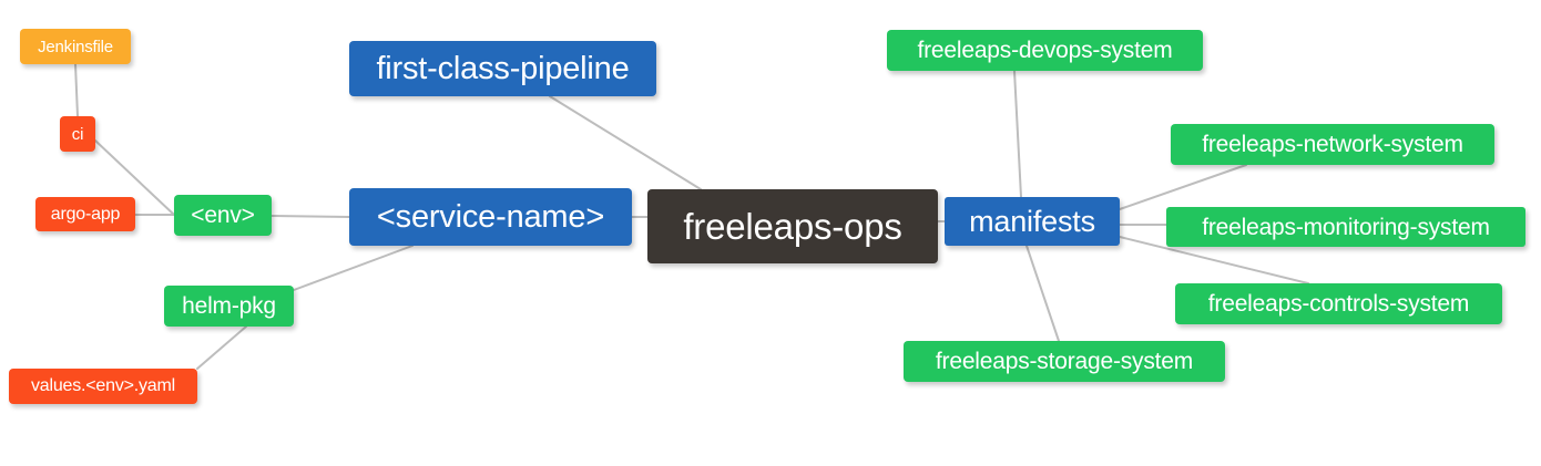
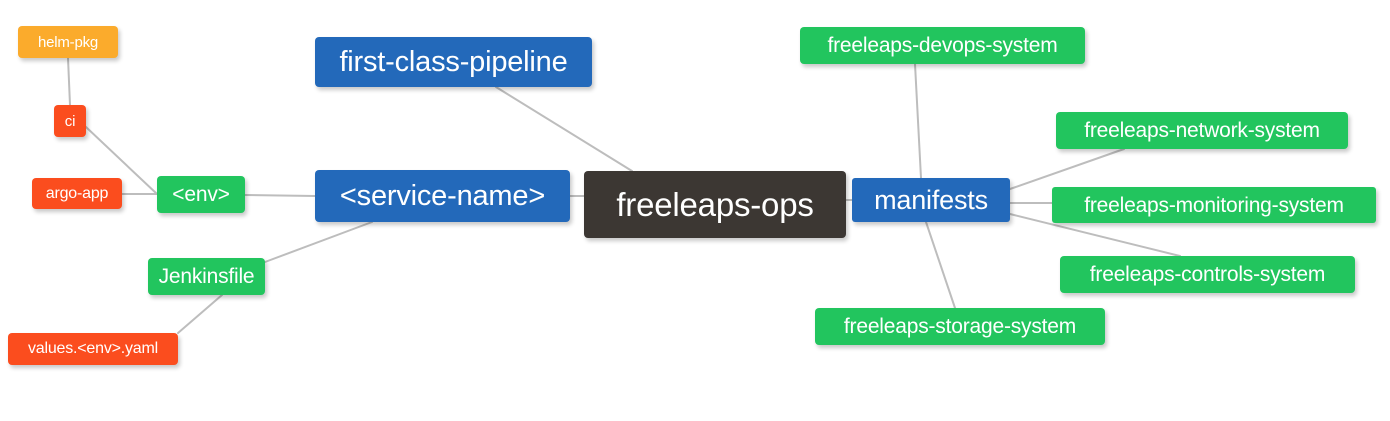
- Jenkinsfile
+ helm-pkg
  ci
  argo-app
  <env>
- helm-pkg
+ Jenkinsfile
  values.<env>.yaml
  first-class-pipeline
  <service-name>
  freeleaps-ops
  manifests
  freeleaps-devops-system
  freeleaps-network-system
  freeleaps-monitoring-system
  freeleaps-controls-system
  freeleaps-storage-system
